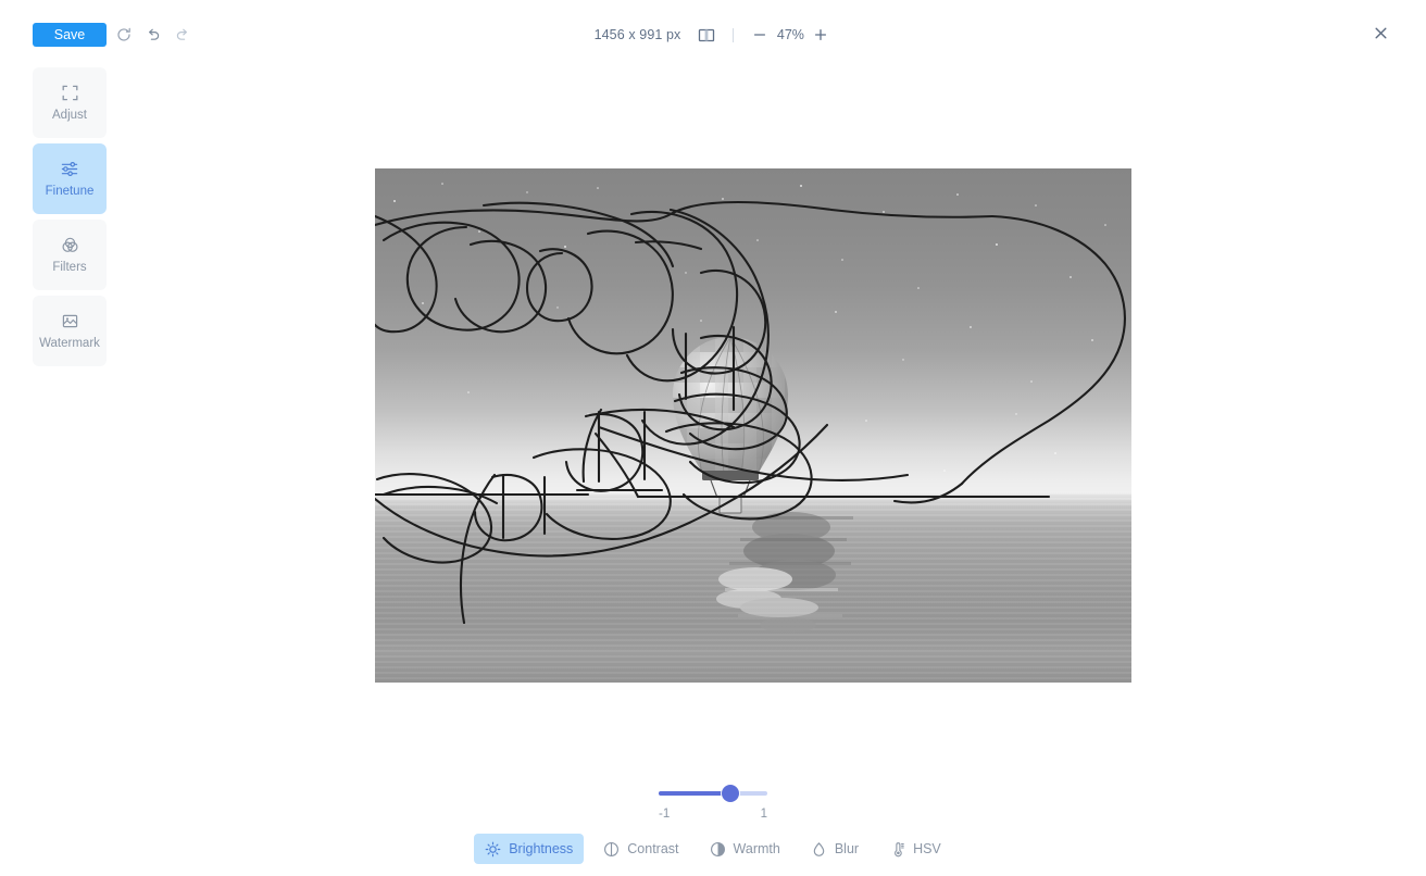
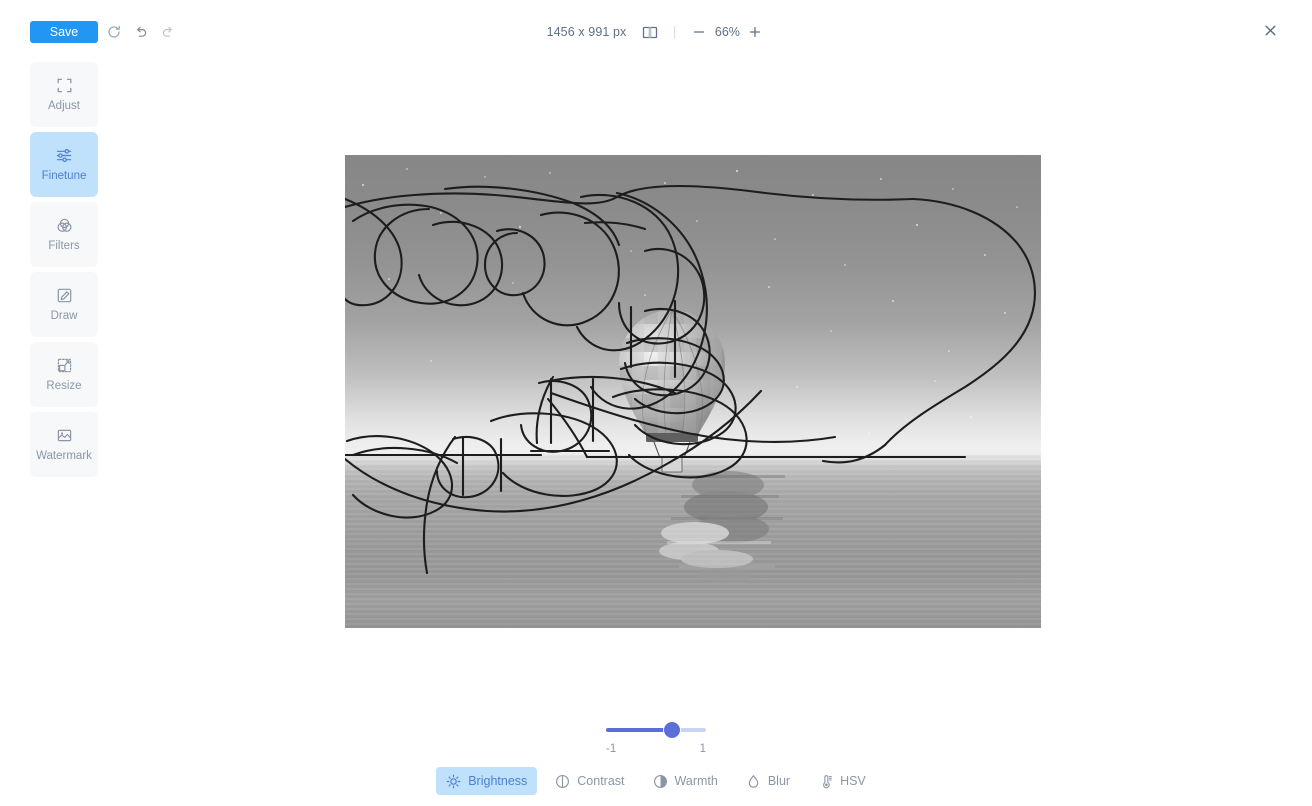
  Save
  1456 x 991 px
- 47%
+ 66%
  Adjust
  Finetune
  Filters
+ Draw
+ Resize
  Watermark
  -1
  1
  Brightness
  Contrast
  Warmth
  Blur
  HSV
